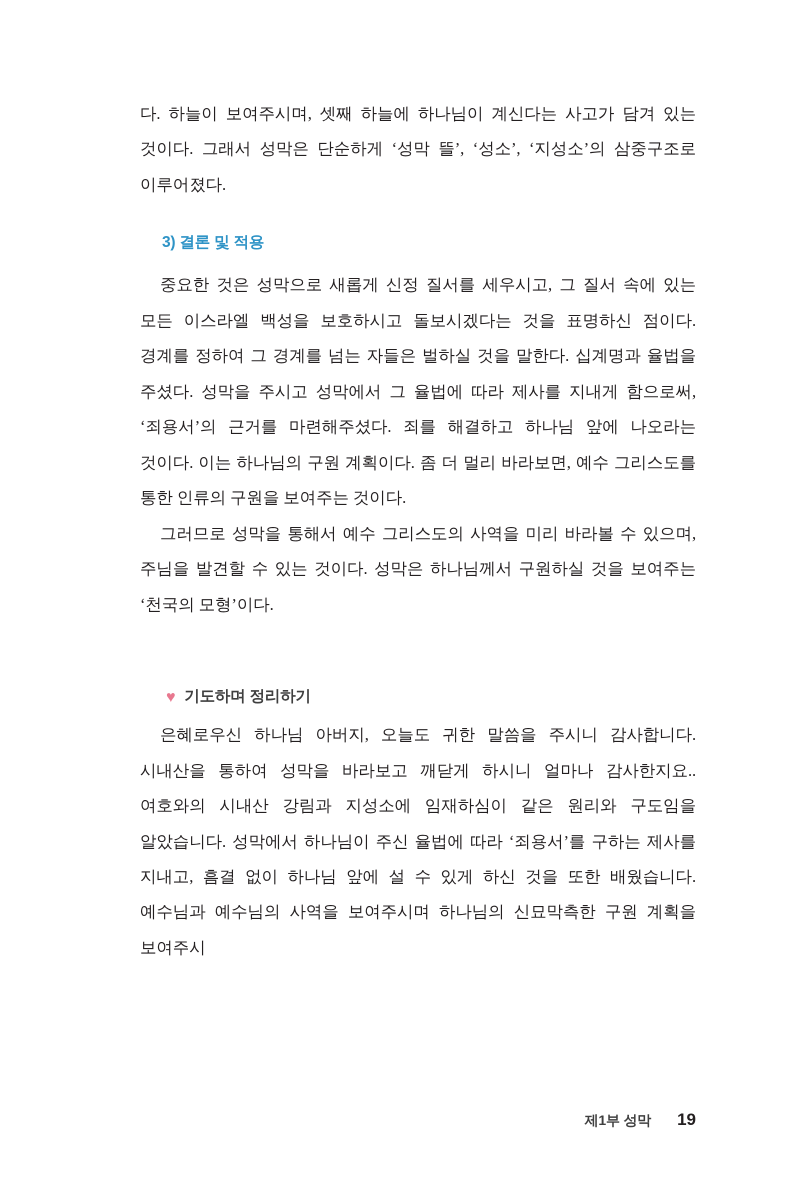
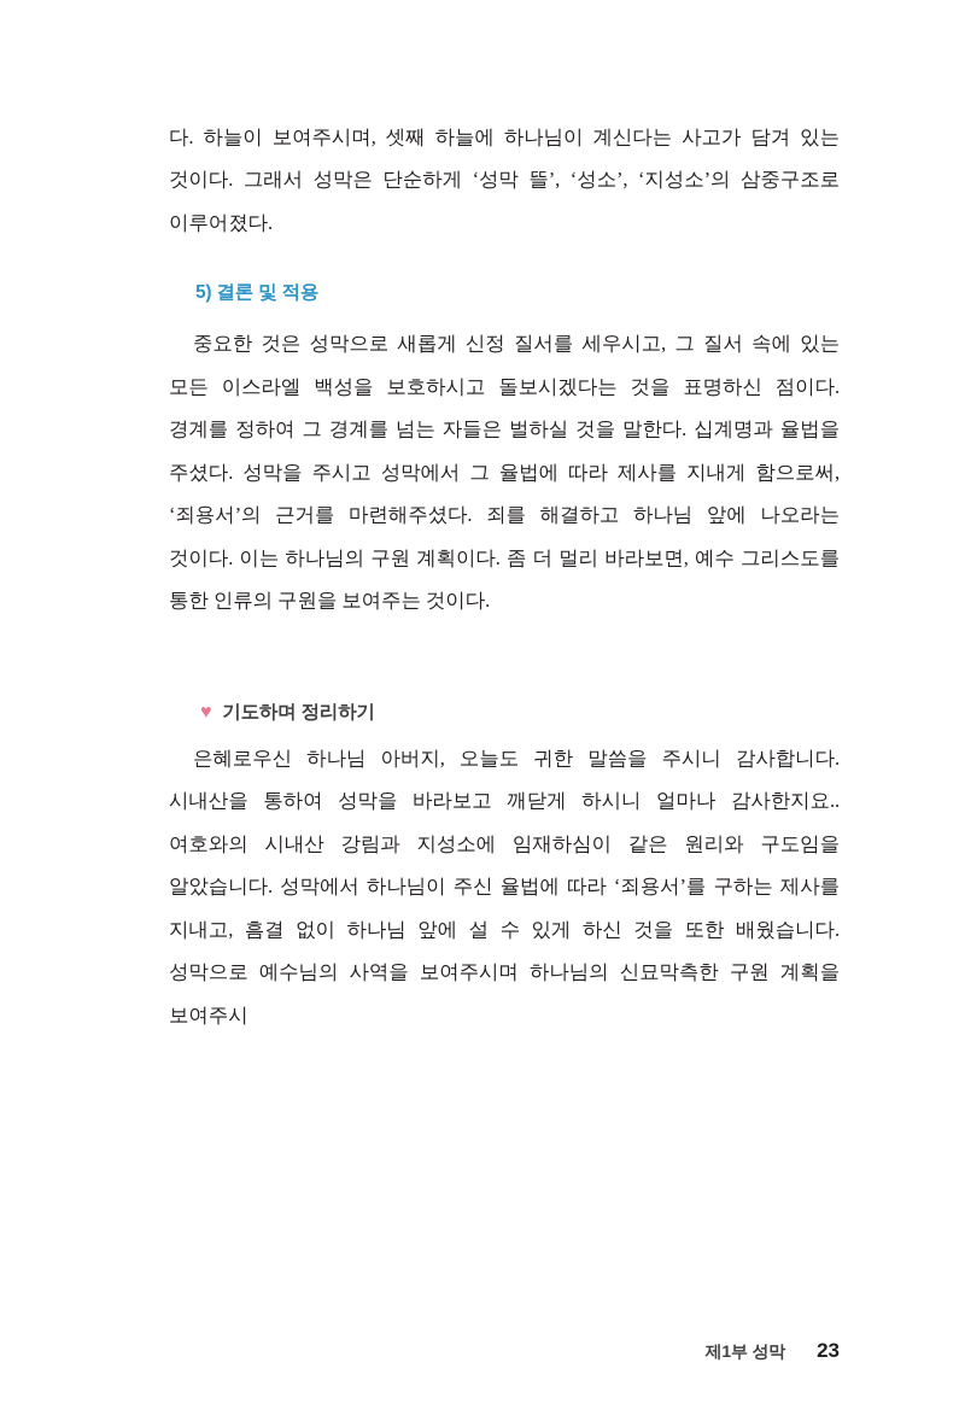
  다. 하늘이 보여주시며, 셋째 하늘에 하나님이 계신다는 사고가 담겨 있는 것이다. 그래서 성막은 단순하게 ‘성막 뜰’, ‘성소’, ‘지성소’의 삼중구조로 이루어졌다.
- 3) 결론 및 적용
+ 5) 결론 및 적용
  중요한 것은 성막으로 새롭게 신정 질서를 세우시고, 그 질서 속에 있는 모든 이스라엘 백성을 보호하시고 돌보시겠다는 것을 표명하신 점이다. 경계를 정하여 그 경계를 넘는 자들은 벌하실 것을 말한다. 십계명과 율법을 주셨다. 성막을 주시고 성막에서 그 율법에 따라 제사를 지내게 함으로써, ‘죄용서’의 근거를 마련해주셨다. 죄를 해결하고 하나님 앞에 나오라는 것이다. 이는 하나님의 구원 계획이다. 좀 더 멀리 바라보면, 예수 그리스도를 통한 인류의 구원을 보여주는 것이다.
- 그러므로 성막을 통해서 예수 그리스도의 사역을 미리 바라볼 수 있으며, 주님을 발견할 수 있는 것이다. 성막은 하나님께서 구원하실 것을 보여주는 ‘천국의 모형’이다.
  ♥
  기도하며 정리하기
- 은혜로우신 하나님 아버지, 오늘도 귀한 말씀을 주시니 감사합니다. 시내산을 통하여 성막을 바라보고 깨닫게 하시니 얼마나 감사한지요.. 여호와의 시내산 강림과 지성소에 임재하심이 같은 원리와 구도임을 알았습니다. 성막에서 하나님이 주신 율법에 따라 ‘죄용서’를 구하는 제사를 지내고, 흠결 없이 하나님 앞에 설 수 있게 하신 것을 또한 배웠습니다. 예수님과 예수님의 사역을 보여주시며 하나님의 신묘막측한 구원 계획을 보여주시
+ 은혜로우신 하나님 아버지, 오늘도 귀한 말씀을 주시니 감사합니다. 시내산을 통하여 성막을 바라보고 깨닫게 하시니 얼마나 감사한지요.. 여호와의 시내산 강림과 지성소에 임재하심이 같은 원리와 구도임을 알았습니다. 성막에서 하나님이 주신 율법에 따라 ‘죄용서’를 구하는 제사를 지내고, 흠결 없이 하나님 앞에 설 수 있게 하신 것을 또한 배웠습니다. 성막으로 예수님의 사역을 보여주시며 하나님의 신묘막측한 구원 계획을 보여주시
  제1부 성막
- 19
+ 23
